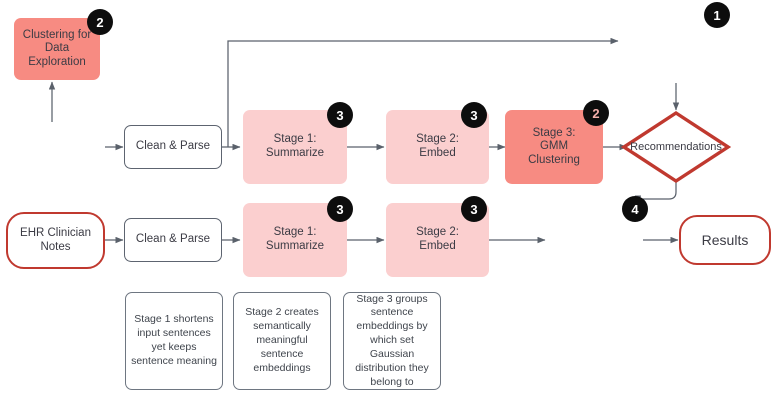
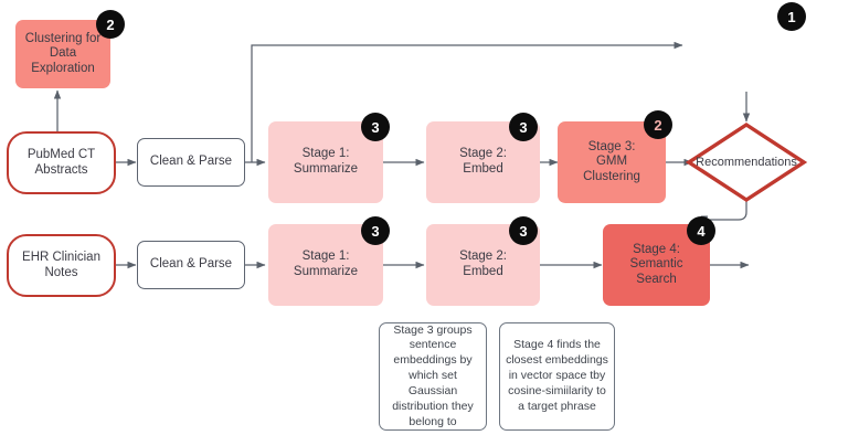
  Clustering for
  Data
  Exploration
  2
  1
+ PubMed CT
+ Abstracts
  Clean & Parse
  Stage 1:
  Summarize
  3
  Stage 2:
  Embed
  3
  Stage 3:
  GMM
  Clustering
  2
  Recommendations
  EHR Clinician
  Notes
  Clean & Parse
  Stage 1:
  Summarize
  3
  Stage 2:
  Embed
  3
+ Stage 4:
+ Semantic
+ Search
  4
- Results
- Stage 1 shortens input sentences yet keeps sentence meaning
- Stage 2 creates semantically meaningful sentence embeddings
  Stage 3 groups sentence embeddings by which set Gaussian distribution they belong to
+ Stage 4 finds the closest embeddings in vector space tby cosine-simiilarity to a target phrase
